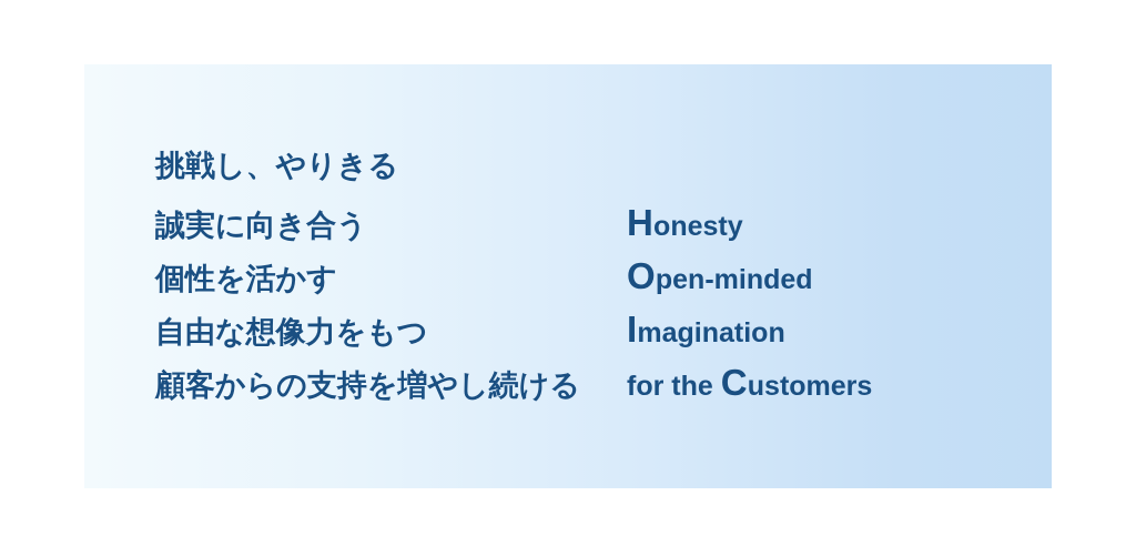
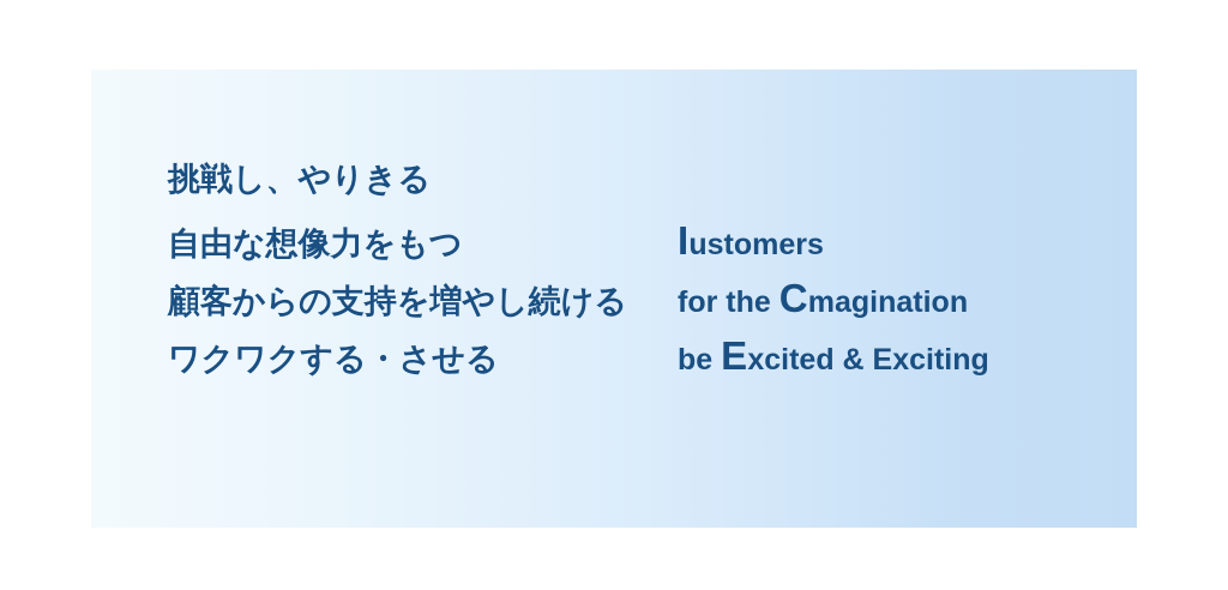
  挑戦し、やりきる
- 誠実に向き合う
- Honesty
- 個性を活かす
- Open-minded
  自由な想像力をもつ
- Imagination
+ Iustomers
  顧客からの支持を増やし続ける
- for the Customers
+ for the Cmagination
+ ワクワクする・させる
+ be Excited & Exciting
